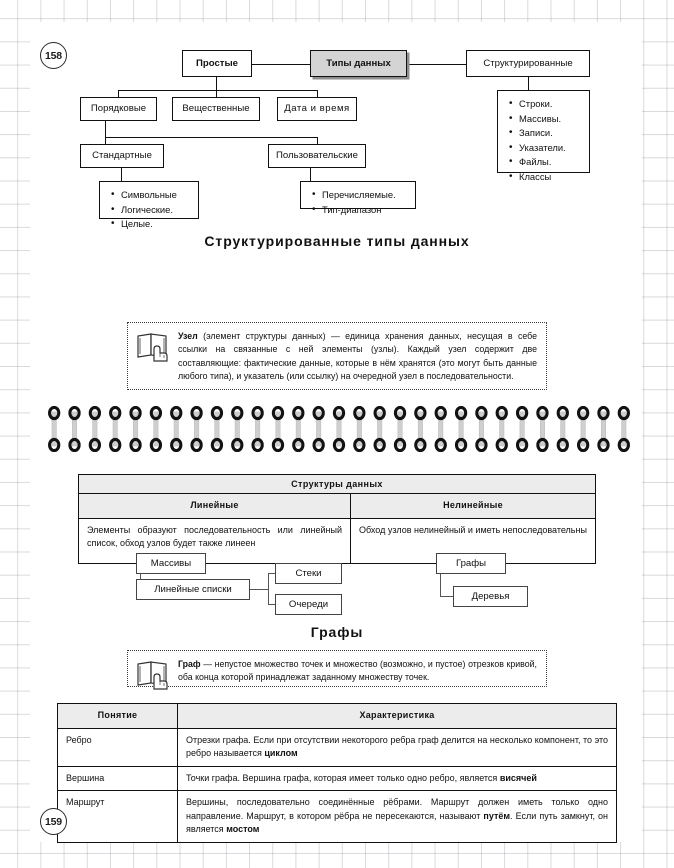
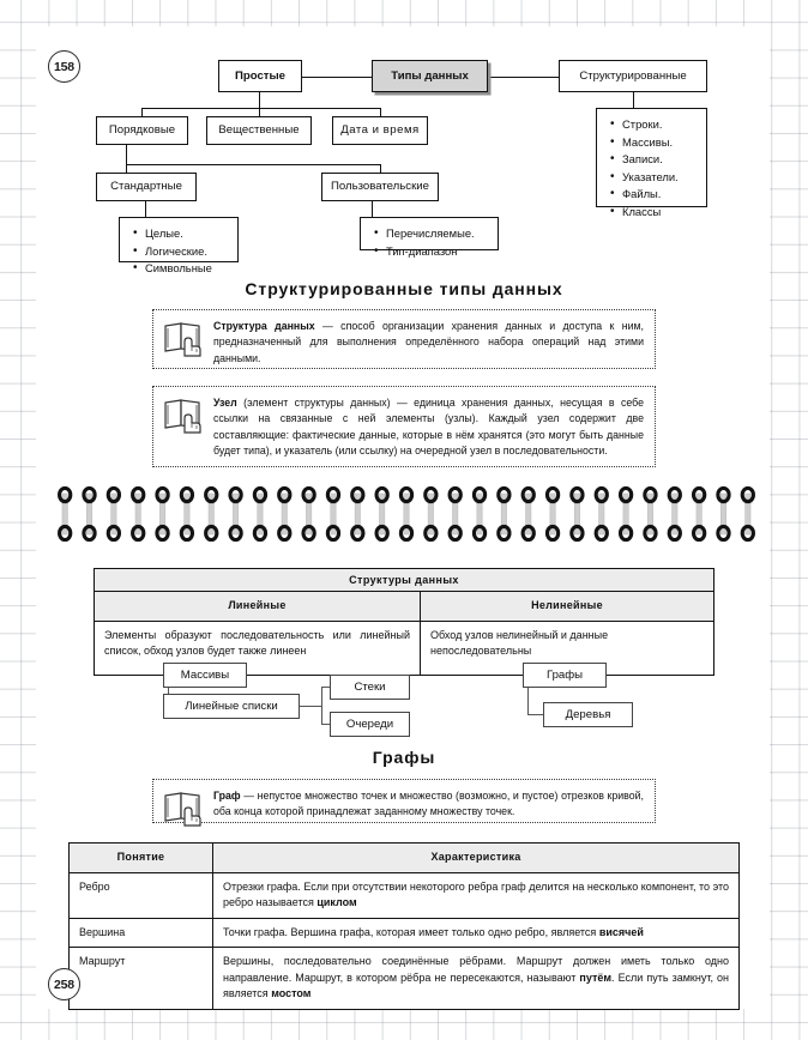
  158
- 159
+ 258
  Простые
  Типы данных
  Структурированные
  Порядковые
  Вещественные
  Дата и время
  Стандартные
  Пользовательские
- Символьные
+ Целые.
  Логические.
- Целые.
+ Символьные
  Перечисляемые.
  Тип-диапазон
  Строки.
  Массивы.
  Записи.
  Указатели.
  Файлы.
  Классы
  Структурированные типы данных
+ Структура данных — способ организации хранения данных и доступа к ним, предназначенный для выполнения определённого набора операций над этими данными.
- Узел (элемент структуры данных) — единица хранения данных, несущая в себе ссылки на связанные с ней элементы (узлы). Каждый узел содержит две составляющие: фактические данные, которые в нём хранятся (это могут быть данные любого типа), и указатель (или ссылку) на очередной узел в последовательности.
+ Узел (элемент структуры данных) — единица хранения данных, несущая в себе ссылки на связанные с ней элементы (узлы). Каждый узел содержит две составляющие: фактические данные, которые в нём хранятся (это могут быть данные будет типа), и указатель (или ссылку) на очередной узел в последовательности.
  Структуры данных
  Линейные
  Нелинейные
  Элементы образуют последовательность или линейный список, обход узлов будет также линеен
- Обход узлов нелинейный и иметь непоследовательны
+ Обход узлов нелинейный и данные непоследовательны
  Массивы
  Линейные списки
  Стеки
  Очереди
  Графы
  Деревья
  Графы
  Граф — непустое множество точек и множество (возможно, и пустое) отрезков кривой, оба конца которой принадлежат заданному множеству точек.
  Понятие
  Характеристика
  Ребро
  Отрезки графа. Если при отсутствии некоторого ребра граф делится на несколько компонент, то это ребро называется циклом
  Вершина
  Точки графа. Вершина графа, которая имеет только одно ребро, является висячей
  Маршрут
  Вершины, последовательно соединённые рёбрами. Маршрут должен иметь только одно направление. Маршрут, в котором рёбра не пересекаются, называют путём. Если путь замкнут, он является мостом
